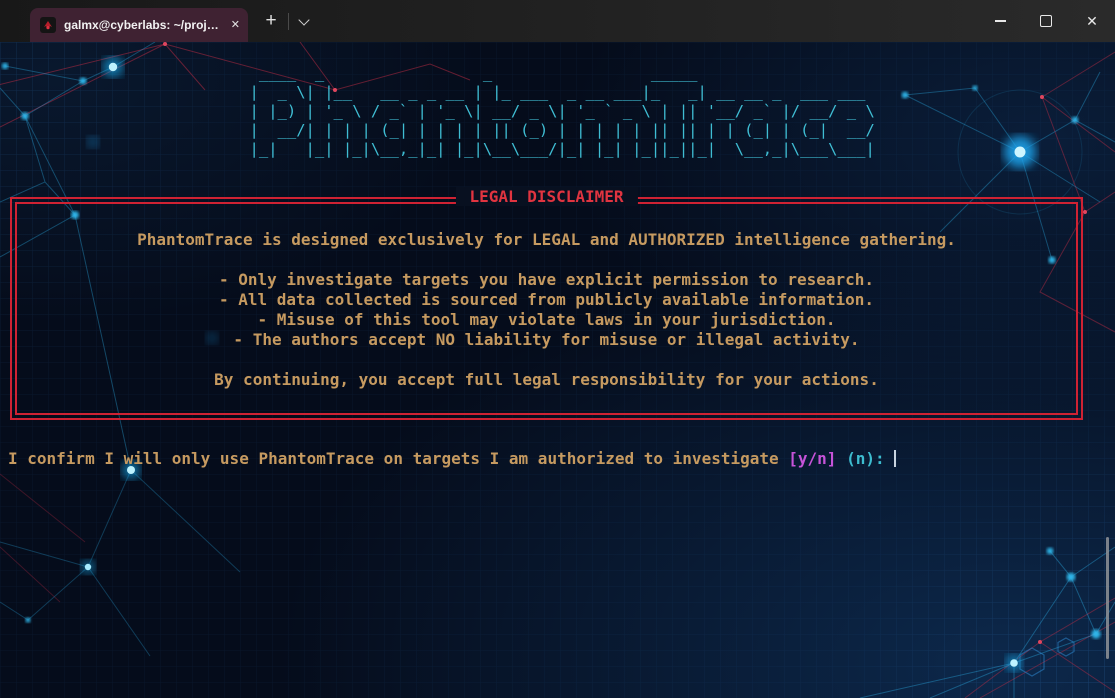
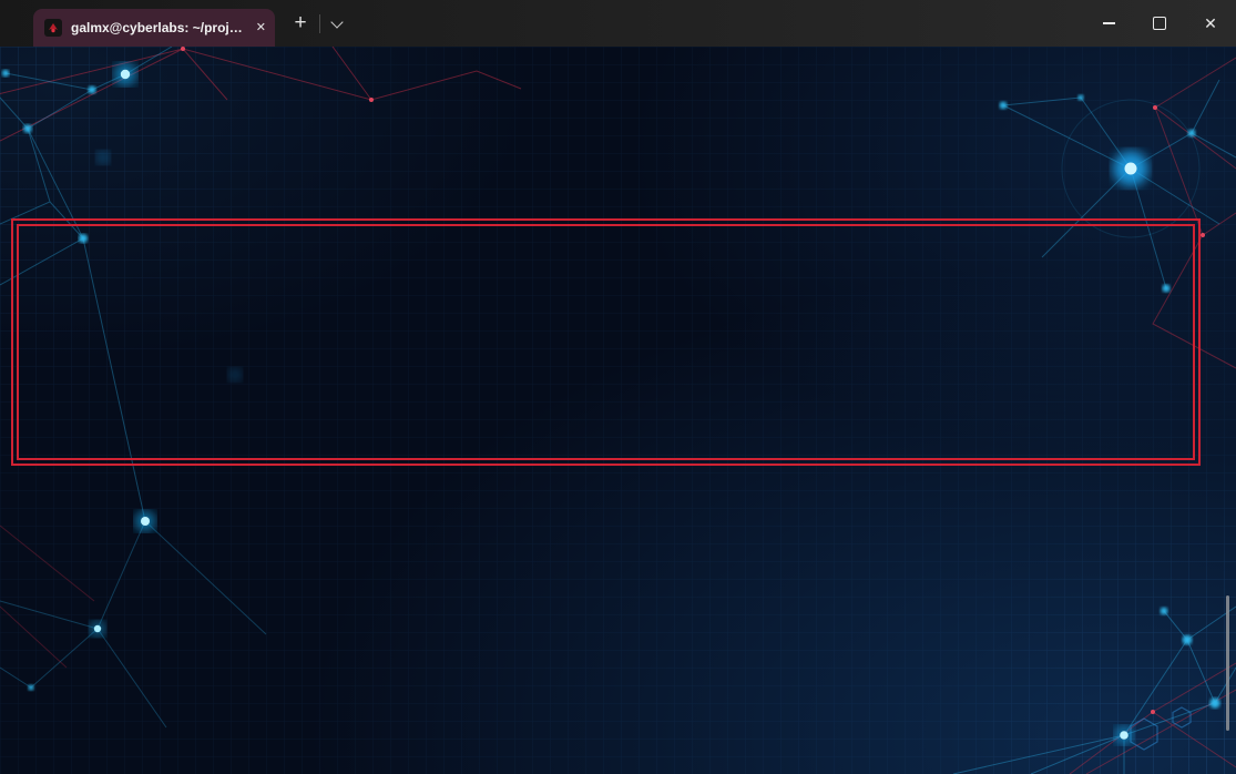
  galmx@cyberlabs: ~/project
  ✕
  +
  ✕
- ____ _ _ _____
- | _ \| |__ __ _ _ __ | |_ ___ _ __ ___|_ _| __ __ _ ___ ___
- | |_) | '_ \ / _` | '_ \| __/ _ \| '_ ` _ \ | || '__/ _` |/ __/ _ \
- | __/| | | | (_| | | | | || (_) | | | | | || || | | (_| | (_| __/
- |_| |_| |_|\__,_|_| |_|\__\___/|_| |_| |_||_||_| \__,_|\___\___|
- LEGAL DISCLAIMER
- PhantomTrace is designed exclusively for LEGAL and AUTHORIZED intelligence gathering.
- - Only investigate targets you have explicit permission to research.
- - All data collected is sourced from publicly available information.
- - Misuse of this tool may violate laws in your jurisdiction.
- - The authors accept NO liability for misuse or illegal activity.
- By continuing, you accept full legal responsibility for your actions.
- I confirm I will only use PhantomTrace on targets I am authorized to investigate [y/n] (n):
